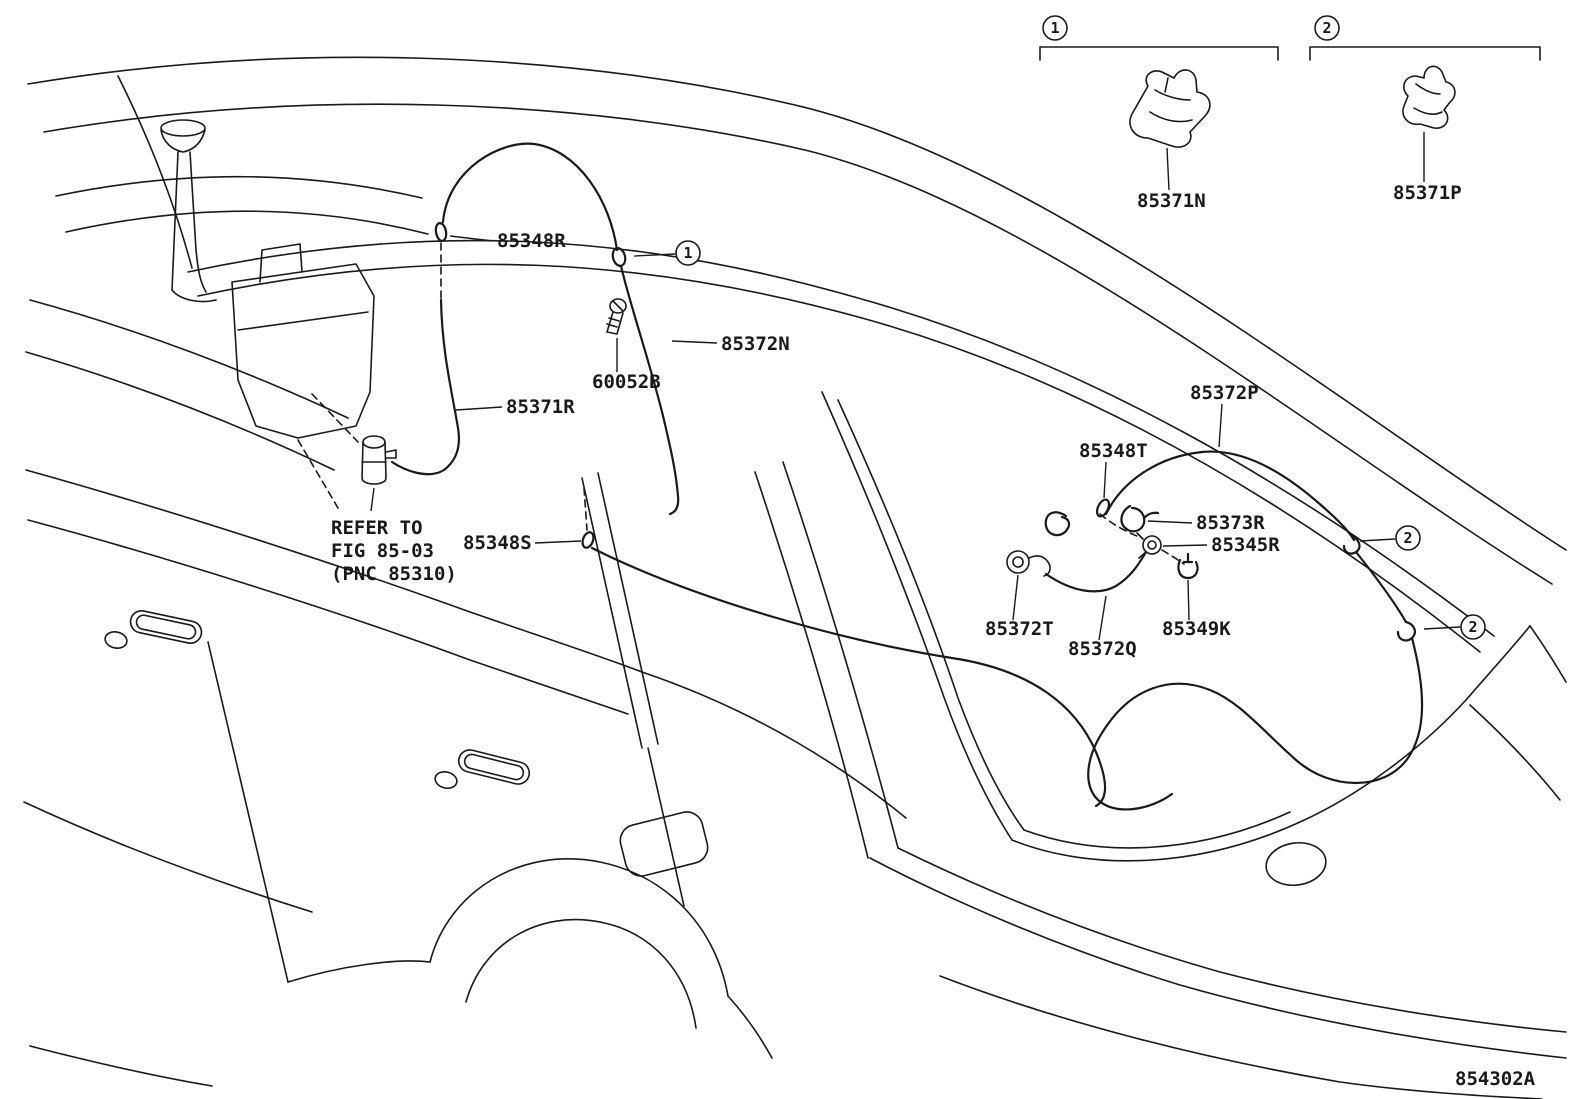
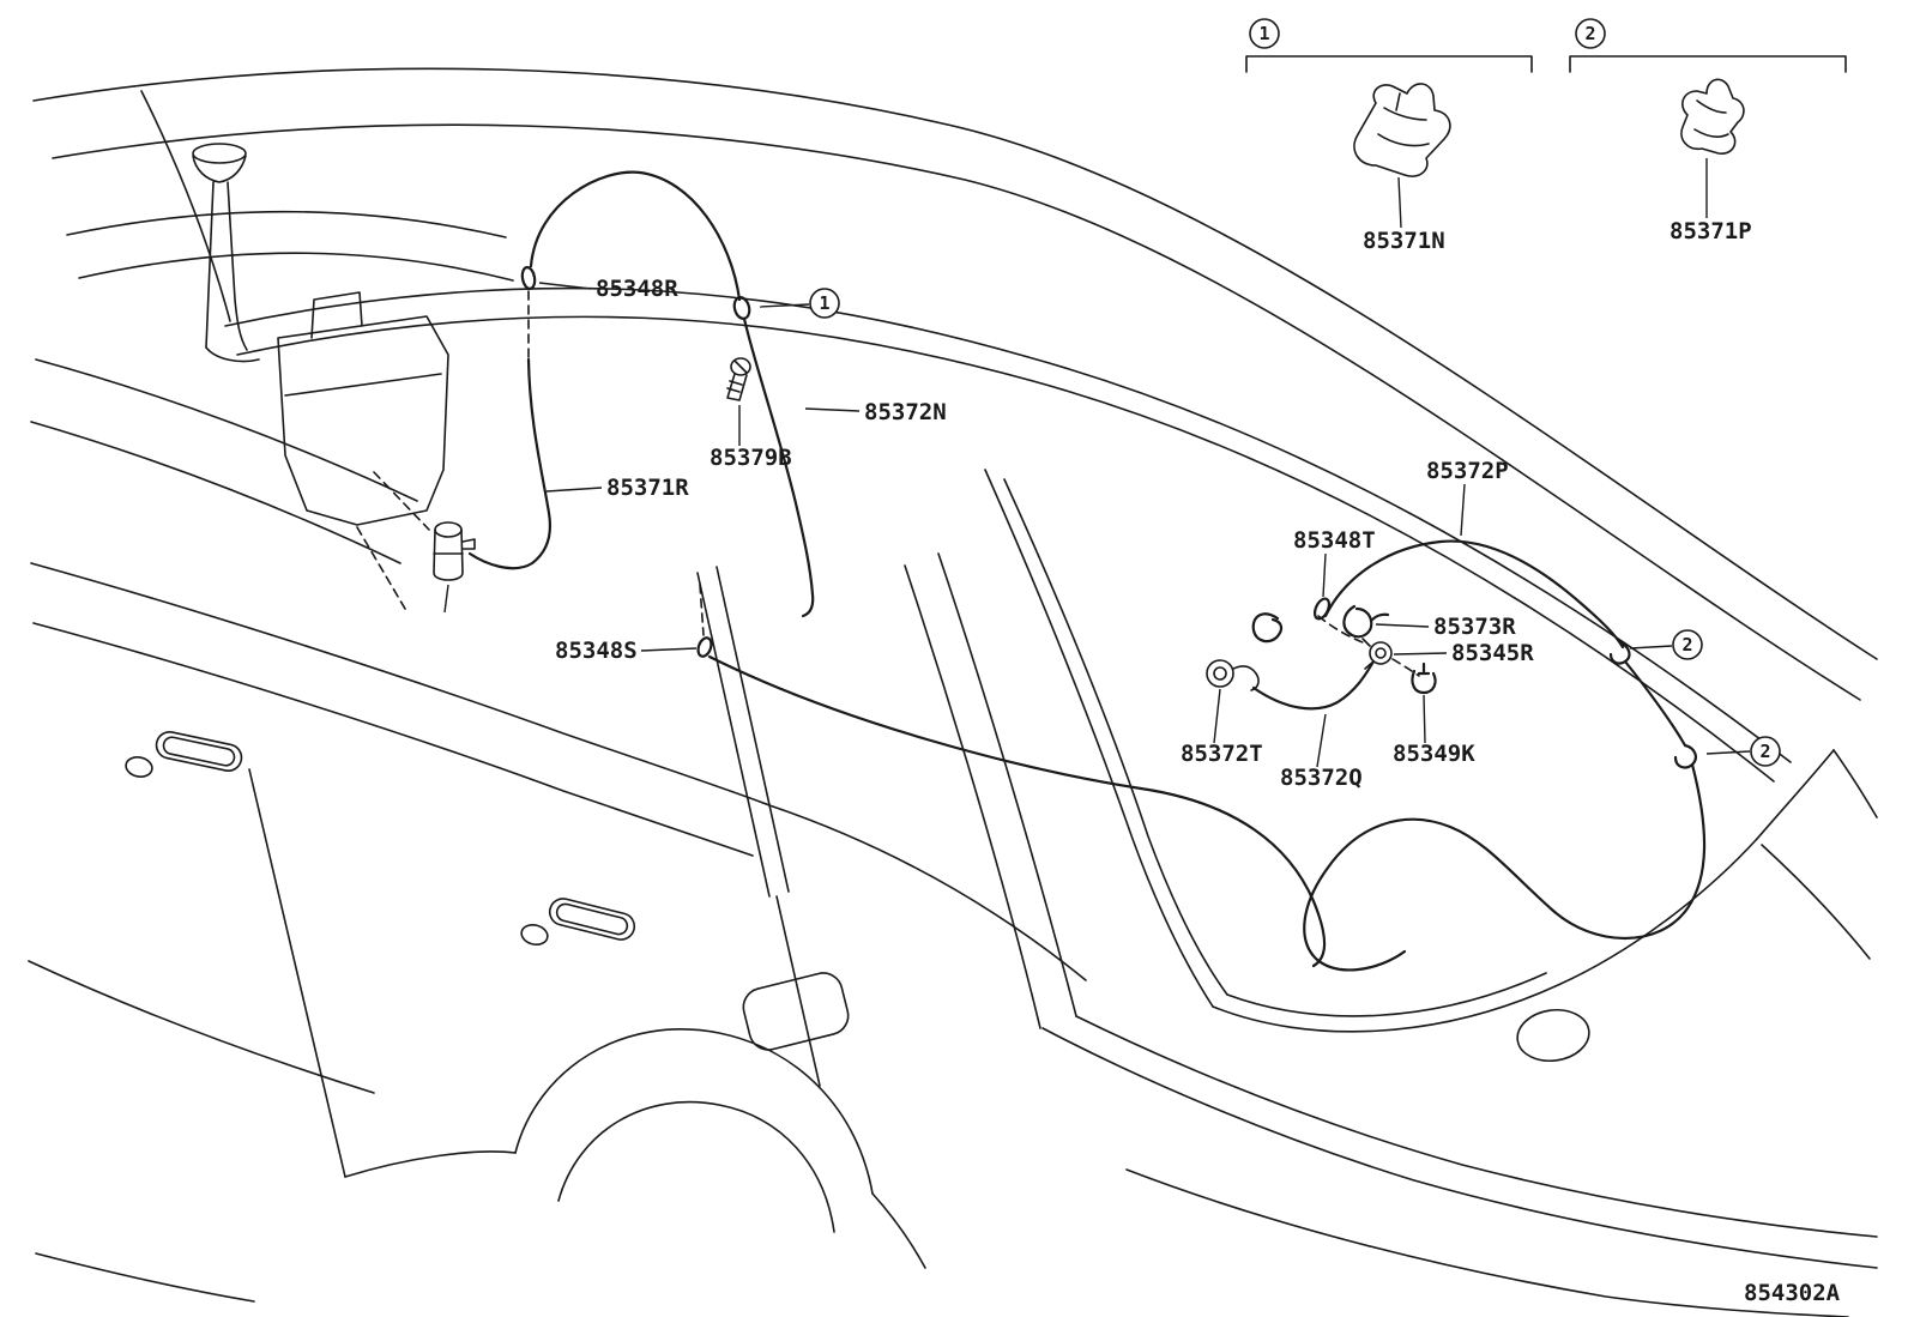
  1
  2
  1
  2
  2
  85348R
  85372N
- 60052B
+ 85379B
  85371R
  85348S
  85372P
  85348T
  85373R
  85345R
  85372T
  85372Q
  85349K
  85371N
  85371P
- REFER TO
- FIG 85-03
- (PNC 85310)
  854302A
